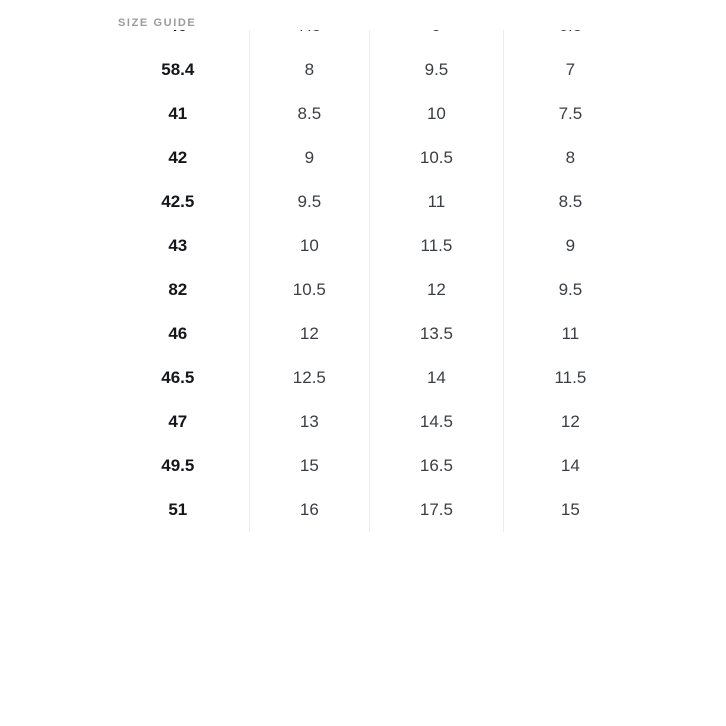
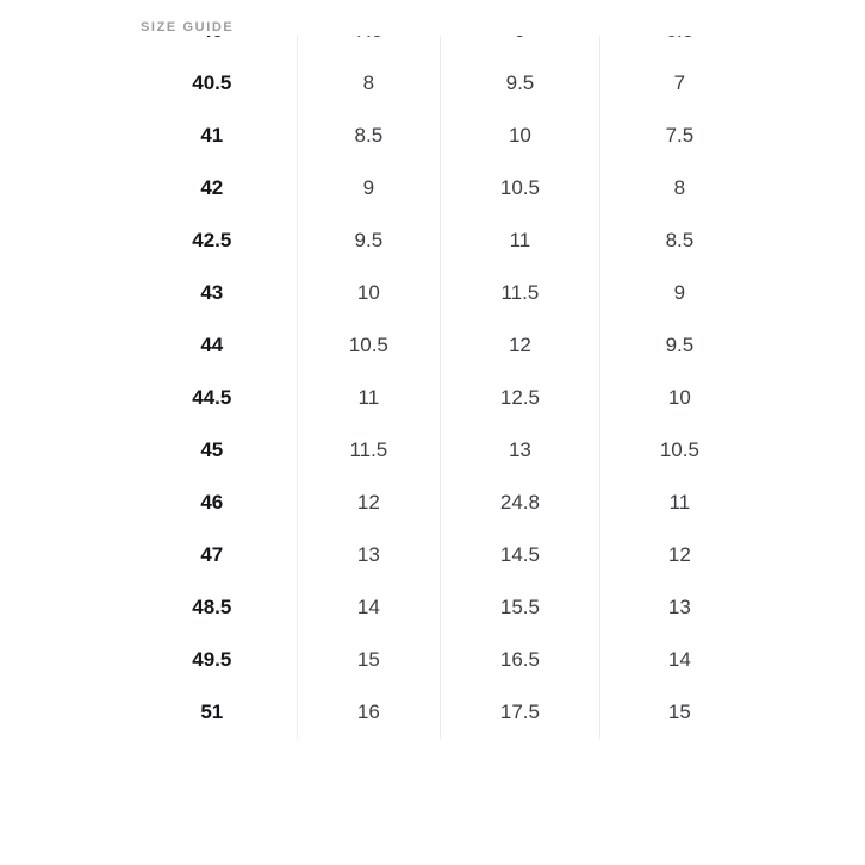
  SIZE GUIDE
- 58.4	8	9.5	7
+ 40.5	8	9.5	7
  41	8.5	10	7.5
  42	9	10.5	8
  42.5	9.5	11	8.5
  43	10	11.5	9
- 82	10.5	12	9.5
+ 44	10.5	12	9.5
+ 44.5	11	12.5	10
+ 45	11.5	13	10.5
- 46	12	13.5	11
+ 46	12	24.8	11
- 46.5	12.5	14	11.5
  47	13	14.5	12
+ 48.5	14	15.5	13
  49.5	15	16.5	14
  51	16	17.5	15
